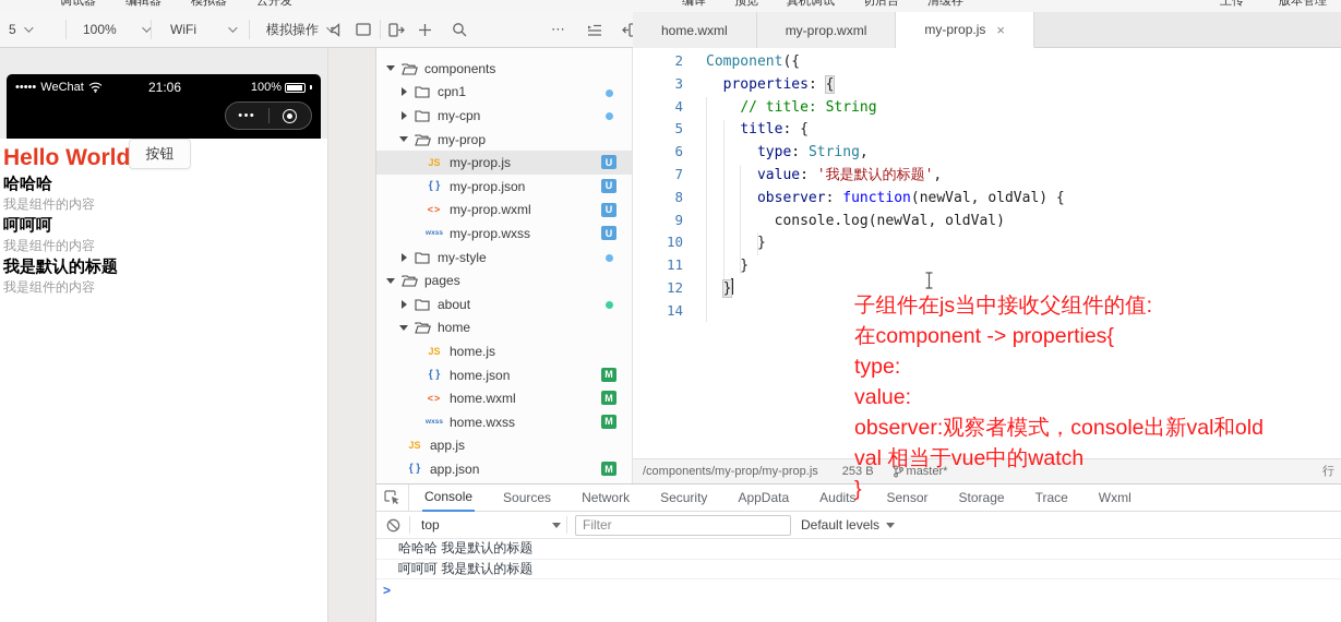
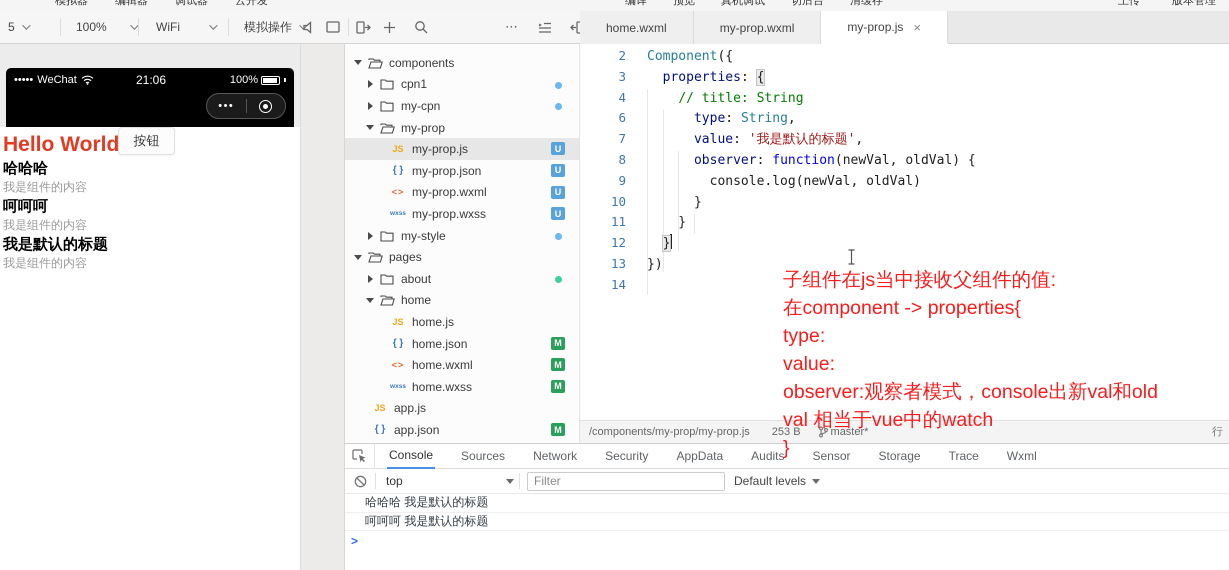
- 调试器
+ 模拟器
  编辑器
- 模拟器
+ 调试器
  云开发
  编译
  预览
  真机调试
  切后台
  清缓存
  上传
  版本管理
  5
  100%
  WiFi
  模拟操作
  ⋯
  home.wxml
  my-prop.wxml
  my-prop.js
  ×
  •••••
  WeChat
  21:06
  100%
  •••
  Hello World
  按钮
  哈哈哈
  我是组件的内容
  呵呵呵
  我是组件的内容
  我是默认的标题
  我是组件的内容
  components
  cpn1
  my-cpn
  my-prop
  JS
  my-prop.js
  U
  { }
  my-prop.json
  U
  <>
  my-prop.wxml
  U
  my-prop.wxss
  U
  my-style
  pages
  about
  home
  JS
  home.js
  { }
  home.json
  M
  <>
  home.wxml
  M
  home.wxss
  M
  JS
  app.js
  { }
  app.json
  M
  2 Component({
  3 properties: {
  4 // title: String
- 5 title: {
  6 type: String,
  7 value: '我是默认的标题',
  8 observer: function(newVal, oldVal) {
  9 console.log(newVal, oldVal)
  10 }
  11 }
  12 }
+ 13 })
  14
  /components/my-prop/my-prop.js
  253 B
  master*
  行
  Console
  Sources
  Network
  Security
  AppData
  Audits
  Sensor
  Storage
  Trace
  Wxml
  top
  Filter
  Default levels
  哈哈哈 我是默认的标题
  呵呵呵 我是默认的标题
  >
  子组件在js当中接收父组件的值:
  在component -> properties{
  type:
  value:
  observer:观察者模式，console出新val和old
  val 相当于vue中的watch
  }
